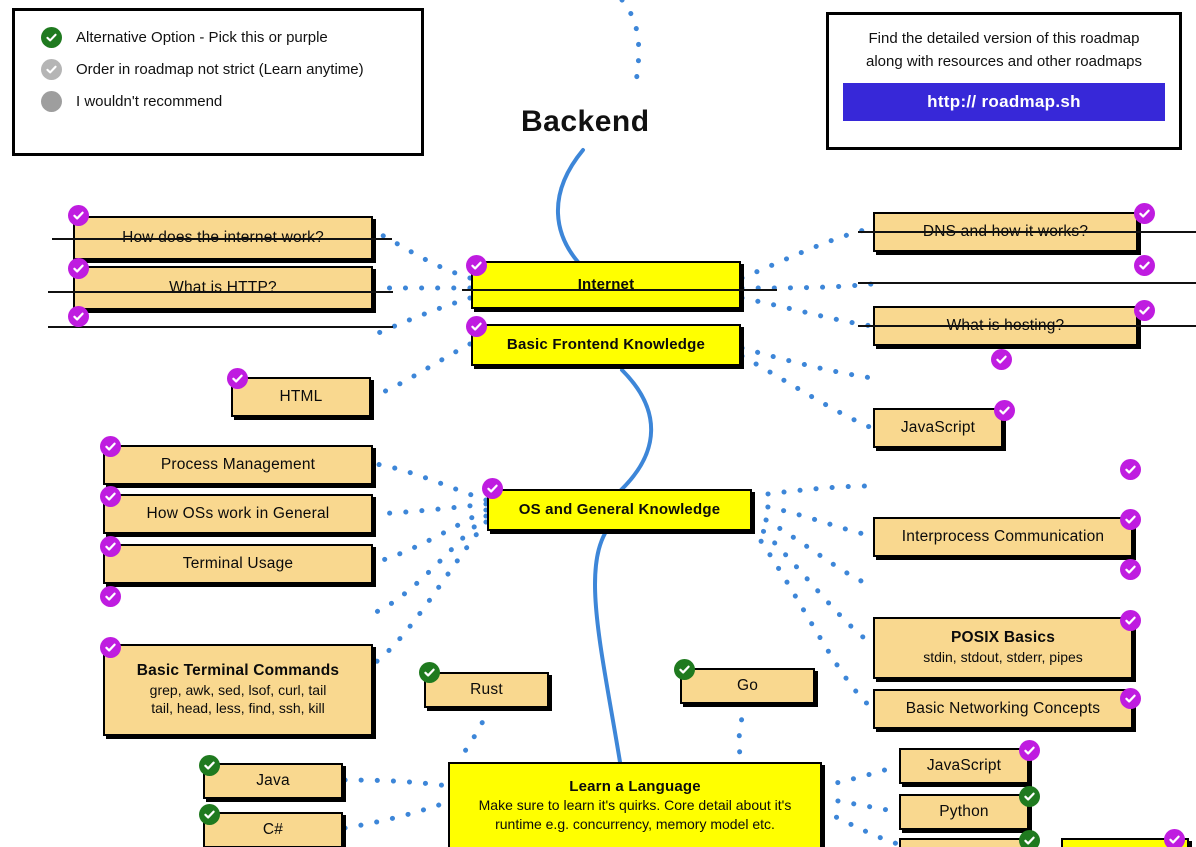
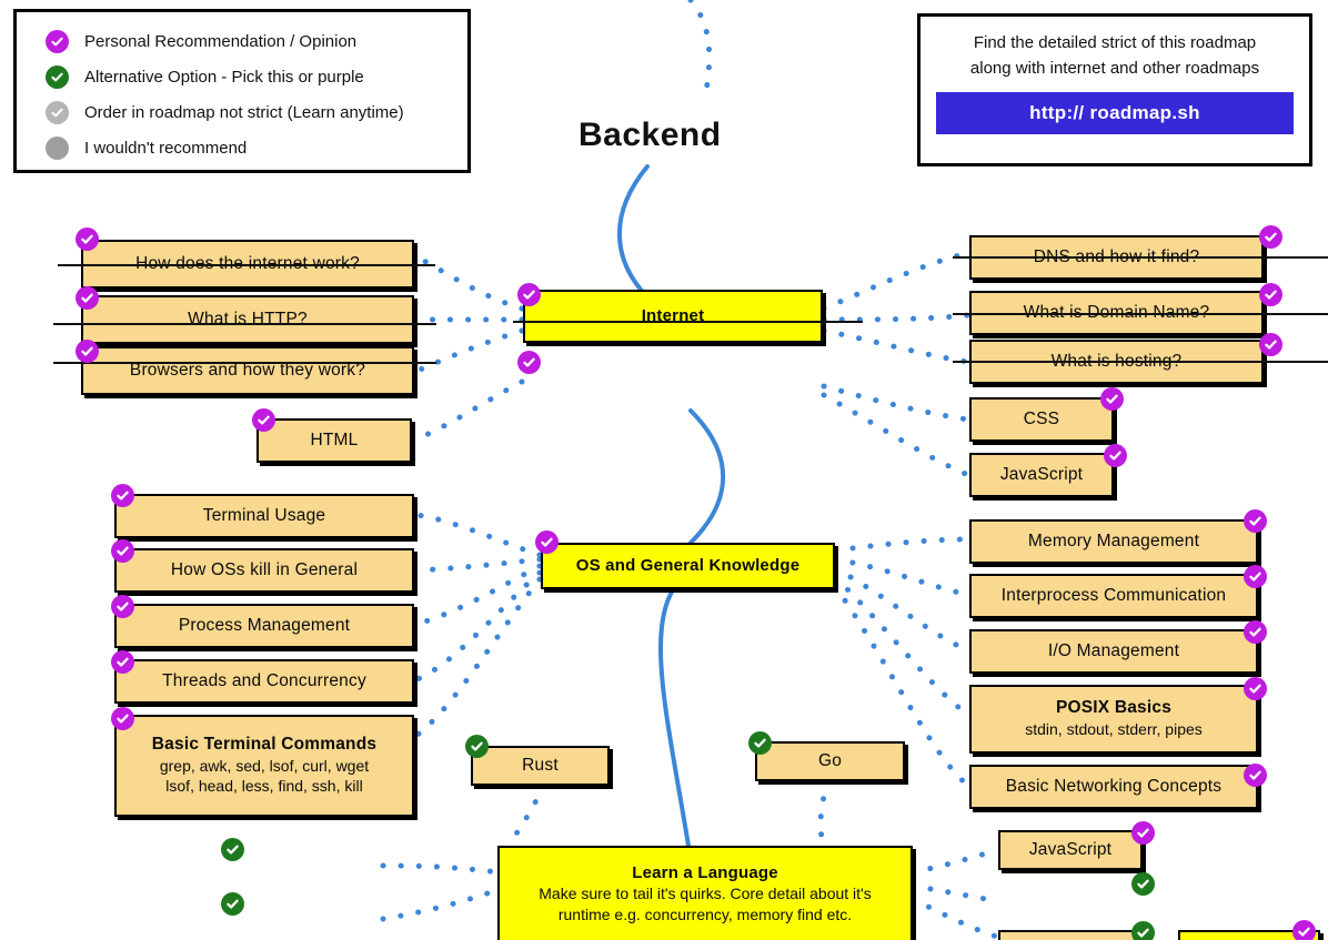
+ Personal Recommendation / Opinion
  Alternative Option - Pick this or purple
  Order in roadmap not strict (Learn anytime)
  I wouldn't recommend
- Find the detailed version of this roadmap
+ Find the detailed strict of this roadmap
- along with resources and other roadmaps
+ along with internet and other roadmaps
  http:// roadmap.sh
  Backend
  How does the internet work?
  What is HTTP?
+ Browsers and how they work?
  HTML
  Internet
- Basic Frontend Knowledge
  OS and General Knowledge
- DNS and how it works?
+ DNS and how it find?
+ What is Domain Name?
  What is hosting?
+ CSS
  JavaScript
- Process Management
+ Terminal Usage
- How OSs work in General
+ How OSs kill in General
- Terminal Usage
+ Process Management
+ Threads and Concurrency
  Basic Terminal Commands
- grep, awk, sed, lsof, curl, tail
+ grep, awk, sed, lsof, curl, wget
- tail, head, less, find, ssh, kill
+ lsof, head, less, find, ssh, kill
+ Memory Management
  Interprocess Communication
+ I/O Management
  POSIX Basics
  stdin, stdout, stderr, pipes
  Basic Networking Concepts
  Rust
  Go
  Learn a Language
- Make sure to learn it's quirks. Core detail about it's
+ Make sure to tail it's quirks. Core detail about it's
- runtime e.g. concurrency, memory model etc.
+ runtime e.g. concurrency, memory find etc.
- Java
- C#
  JavaScript
- Python
